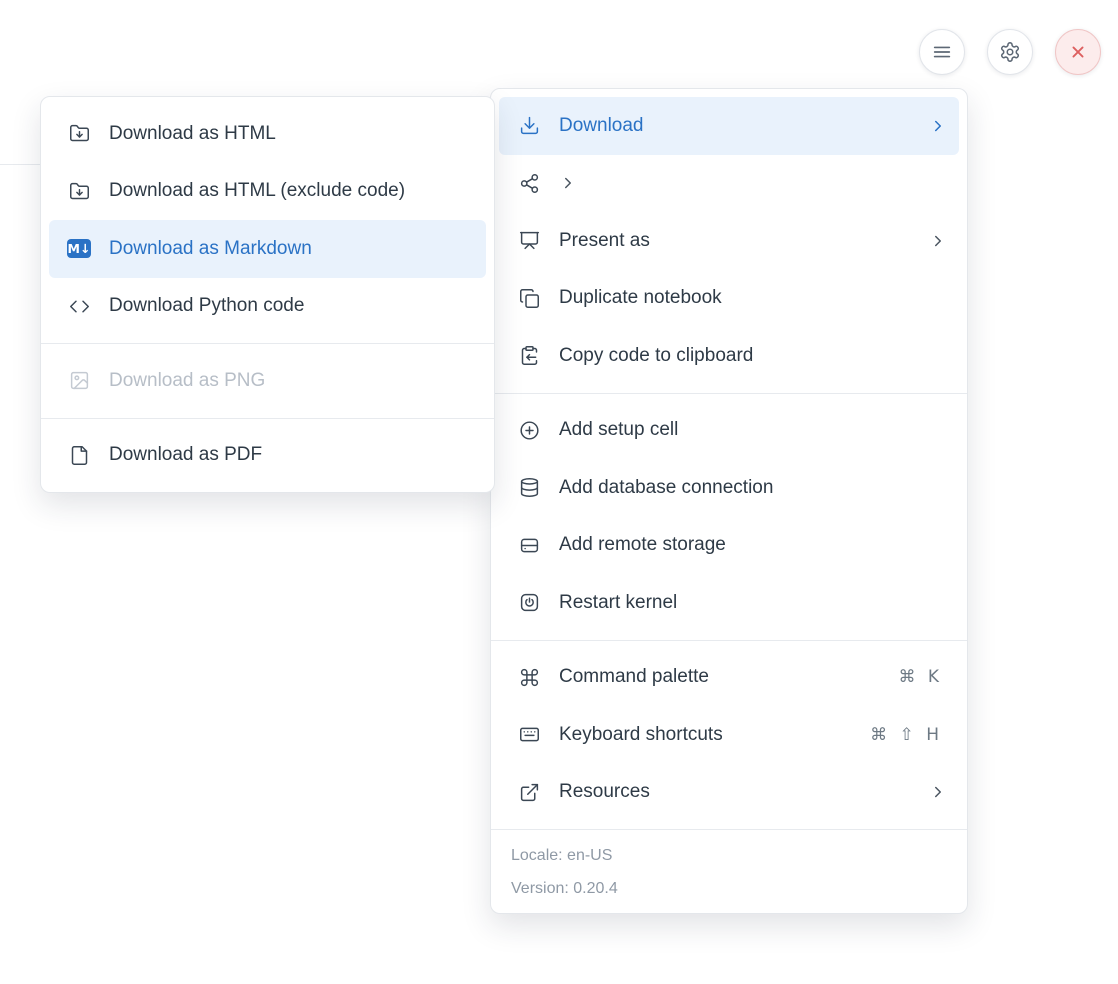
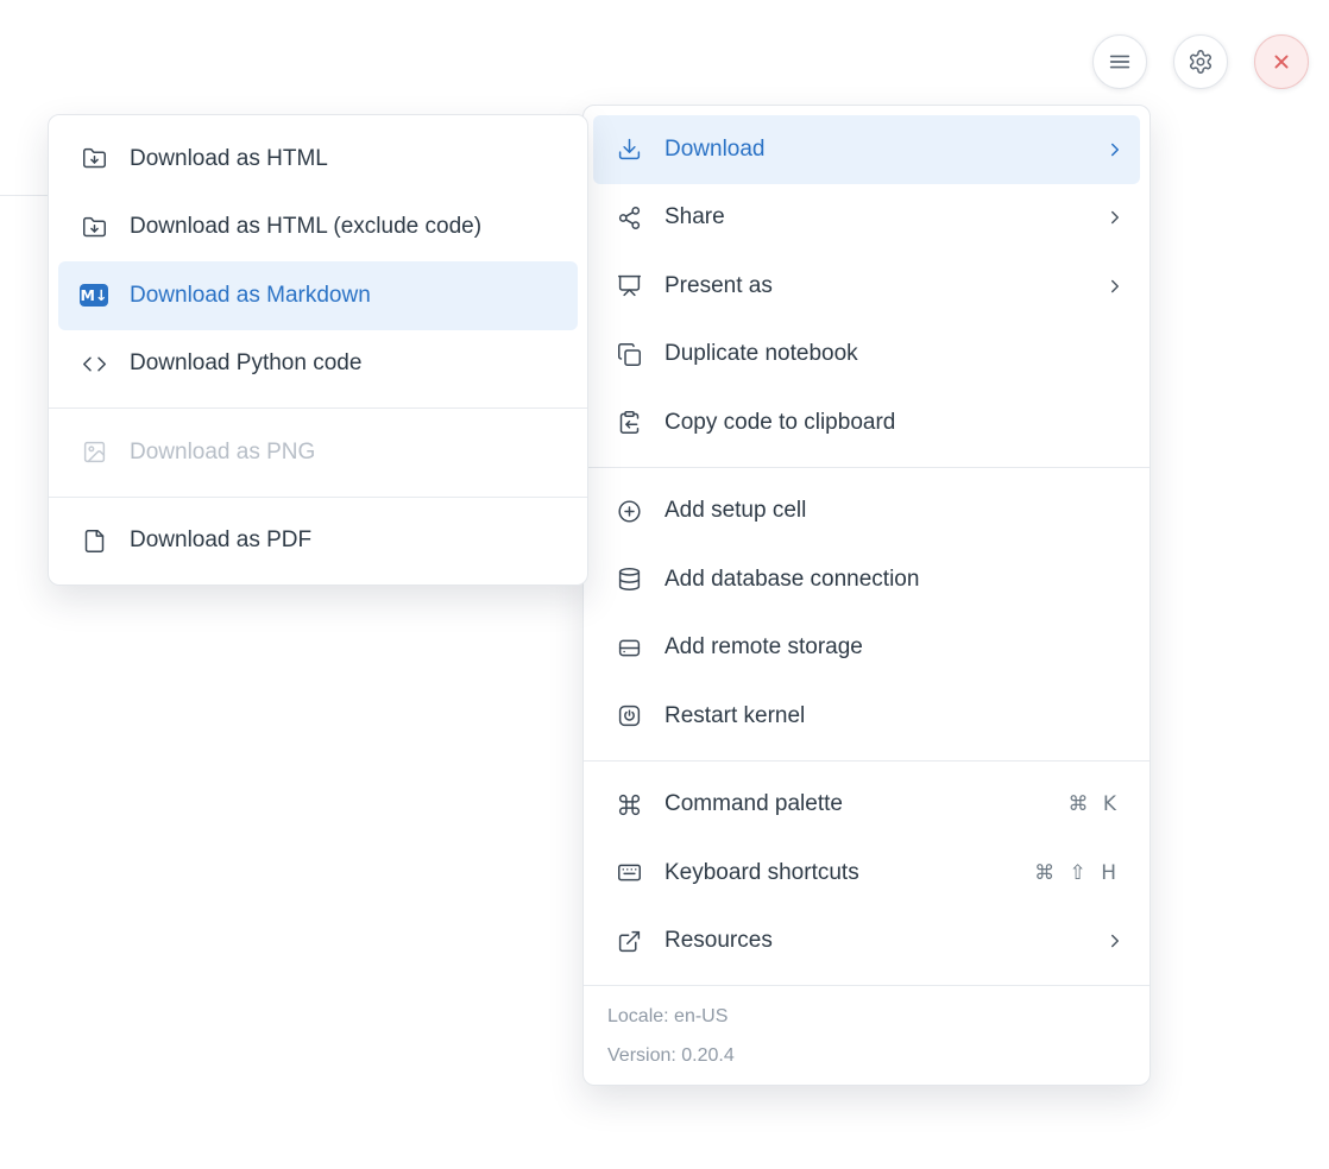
  Download
+ Share
  Present as
  Duplicate notebook
  Copy code to clipboard
  Add setup cell
  Add database connection
  Add remote storage
  Restart kernel
  Command palette
  ⌘ K
  Keyboard shortcuts
  ⌘ ⇧ H
  Resources
  Locale: en-US
  Version: 0.20.4
  Download as HTML
  Download as HTML (exclude code)
  M↓
  Download as Markdown
  Download Python code
  Download as PNG
  Download as PDF
